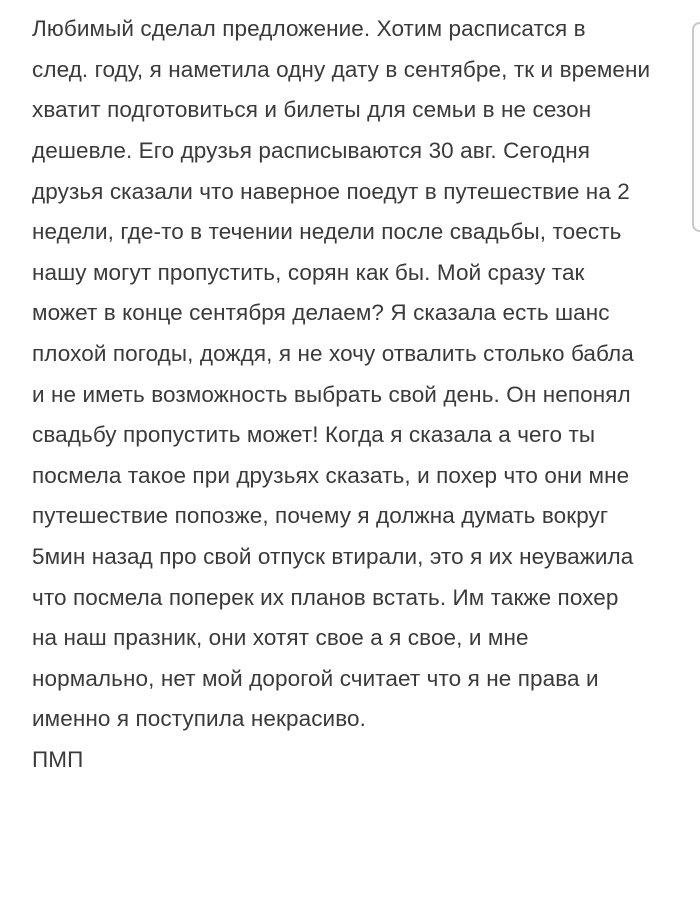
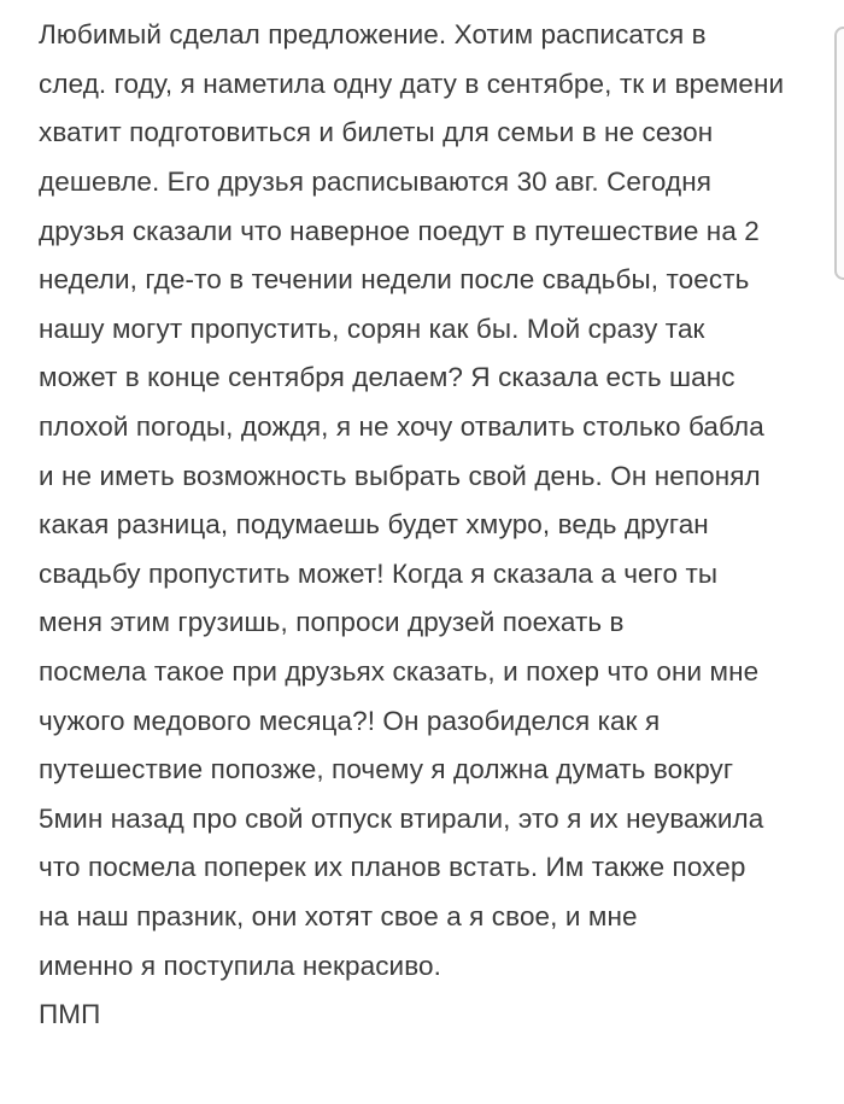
  Любимый сделал предложение. Хотим расписатся в
  след. году, я наметила одну дату в сентябре, тк и времени
  хватит подготовиться и билеты для семьи в не сезон
  дешевле. Его друзья расписываются 30 авг. Сегодня
  друзья сказали что наверное поедут в путешествие на 2
  недели, где-то в течении недели после свадьбы, тоесть
  нашу могут пропустить, сорян как бы. Мой сразу так
  может в конце сентября делаем? Я сказала есть шанс
  плохой погоды, дождя, я не хочу отвалить столько бабла
  и не иметь возможность выбрать свой день. Он непонял
+ какая разница, подумаешь будет хмуро, ведь друган
  свадьбу пропустить может! Когда я сказала а чего ты
+ меня этим грузишь, попроси друзей поехать в
  посмела такое при друзьях сказать, и похер что они мне
+ чужого медового месяца?! Он разобиделся как я
  путешествие попозже, почему я должна думать вокруг
  5мин назад про свой отпуск втирали, это я их неуважила
  что посмела поперек их планов встать. Им также похер
  на наш празник, они хотят свое а я свое, и мне
- нормально, нет мой дорогой считает что я не права и
  именно я поступила некрасиво.
  ПМП
